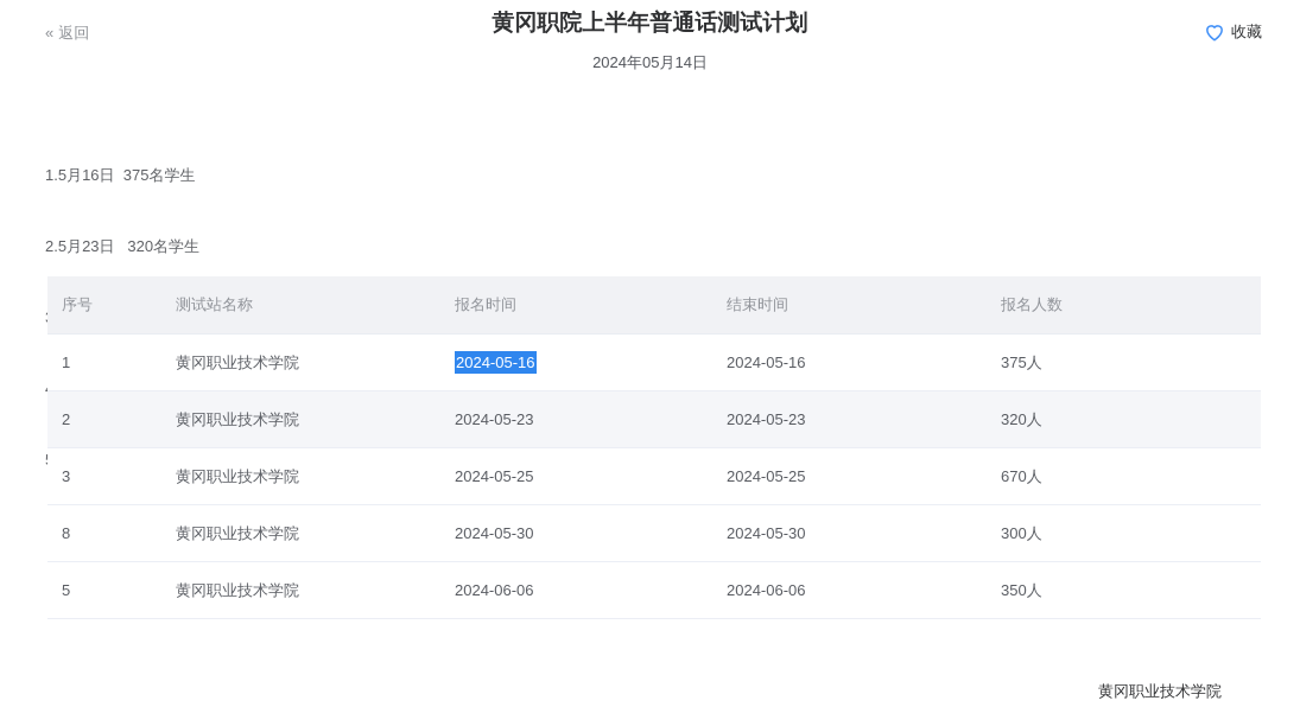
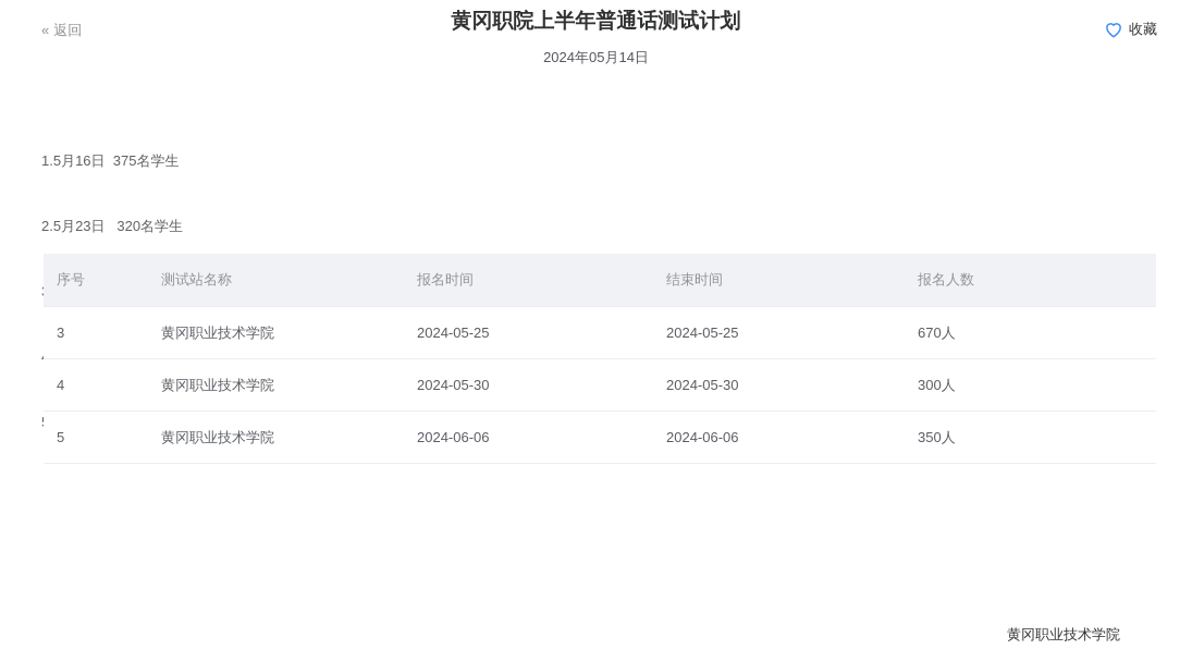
  « 返回
  黄冈职院上半年普通话测试计划
  收藏
  2024年05月14日
  1.5月16日 375名学生
  2.5月23日 320名学生
  序号	测试站名称	报名时间	结束时间	报名人数
- 1	黄冈职业技术学院	2024-05-16	2024-05-16	375人
- 2	黄冈职业技术学院	2024-05-23	2024-05-23	320人
  3	黄冈职业技术学院	2024-05-25	2024-05-25	670人
- 8	黄冈职业技术学院	2024-05-30	2024-05-30	300人
+ 4	黄冈职业技术学院	2024-05-30	2024-05-30	300人
  5	黄冈职业技术学院	2024-06-06	2024-06-06	350人
  黄冈职业技术学院
